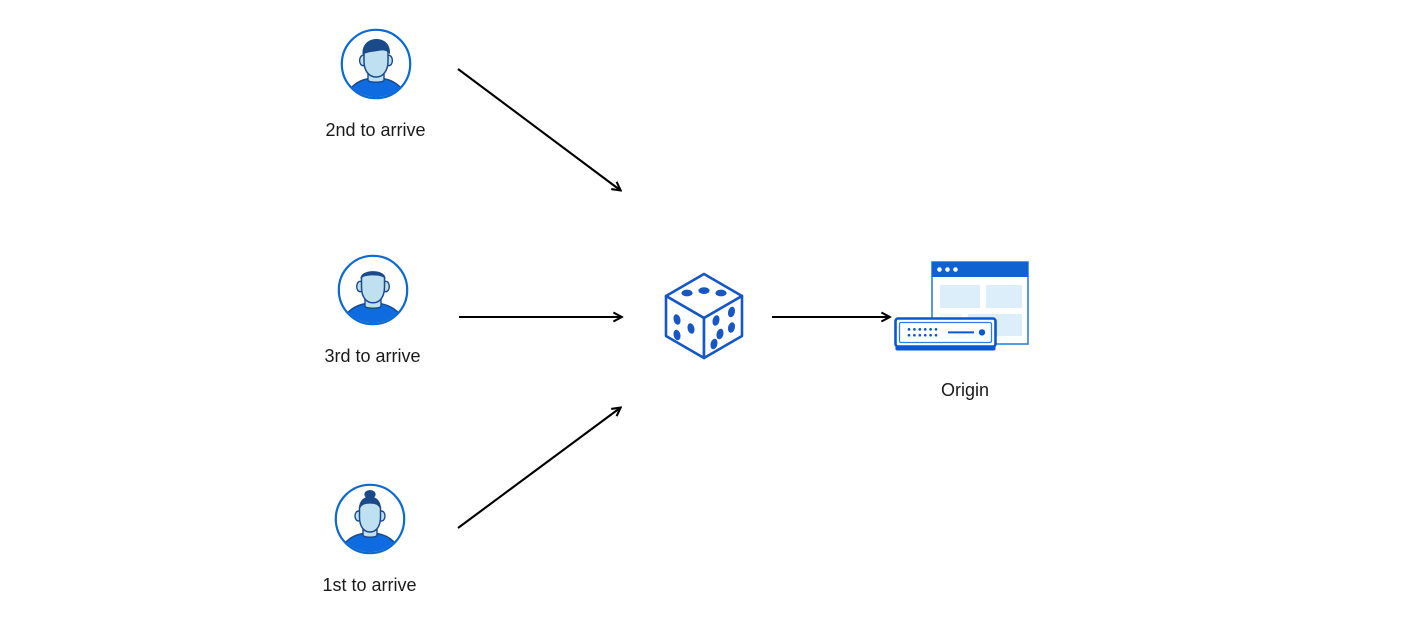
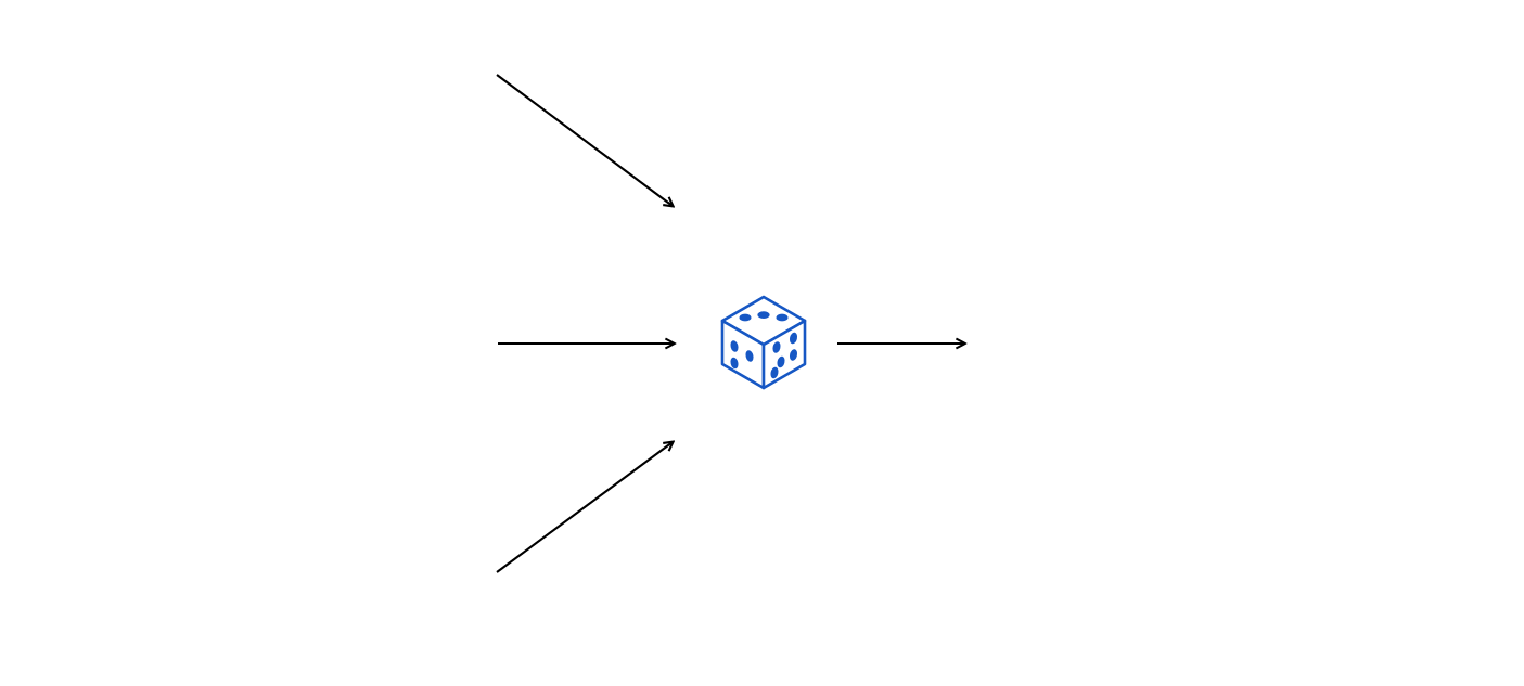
- 2nd to arrive
- 3rd to arrive
- 1st to arrive
- Origin
